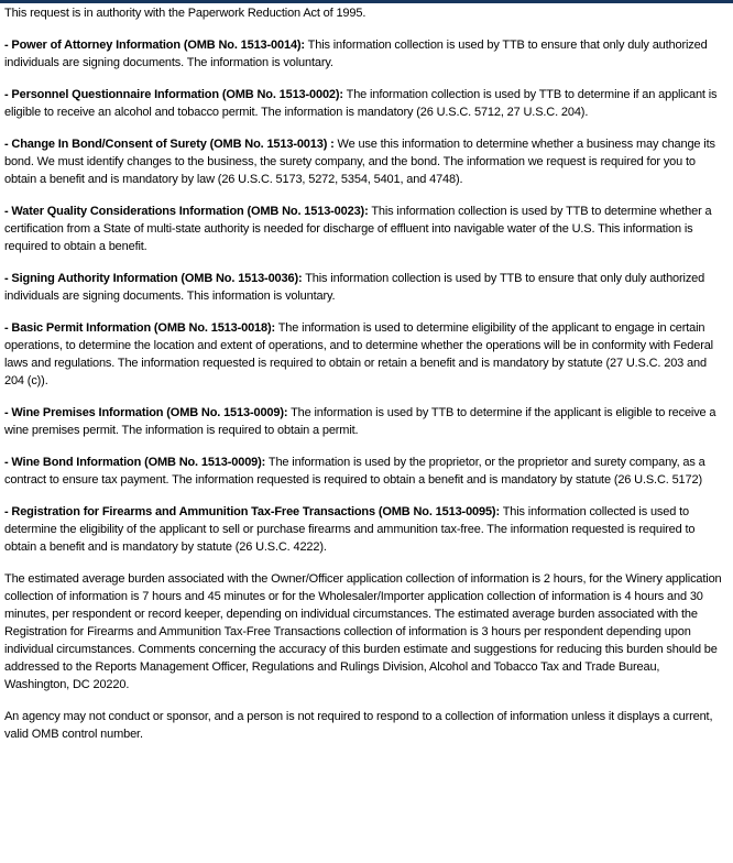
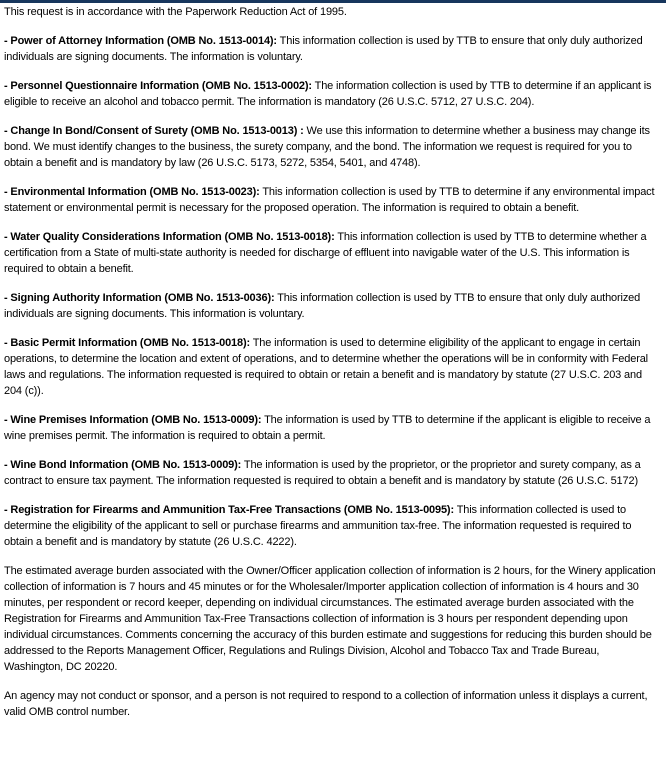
- This request is in authority with the Paperwork Reduction Act of 1995.
+ This request is in accordance with the Paperwork Reduction Act of 1995.
  - Power of Attorney Information (OMB No. 1513-0014): This information collection is used by TTB to ensure that only duly authorized individuals are signing documents. The information is voluntary.
  - Personnel Questionnaire Information (OMB No. 1513-0002): The information collection is used by TTB to determine if an applicant is eligible to receive an alcohol and tobacco permit. The information is mandatory (26 U.S.C. 5712, 27 U.S.C. 204).
  - Change In Bond/Consent of Surety (OMB No. 1513-0013) : We use this information to determine whether a business may change its bond. We must identify changes to the business, the surety company, and the bond. The information we request is required for you to obtain a benefit and is mandatory by law (26 U.S.C. 5173, 5272, 5354, 5401, and 4748).
+ - Environmental Information (OMB No. 1513-0023): This information collection is used by TTB to determine if any environmental impact statement or environmental permit is necessary for the proposed operation. The information is required to obtain a benefit.
- - Water Quality Considerations Information (OMB No. 1513-0023): This information collection is used by TTB to determine whether a certification from a State of multi-state authority is needed for discharge of effluent into navigable water of the U.S. This information is required to obtain a benefit.
+ - Water Quality Considerations Information (OMB No. 1513-0018): This information collection is used by TTB to determine whether a certification from a State of multi-state authority is needed for discharge of effluent into navigable water of the U.S. This information is required to obtain a benefit.
  - Signing Authority Information (OMB No. 1513-0036): This information collection is used by TTB to ensure that only duly authorized individuals are signing documents. This information is voluntary.
  - Basic Permit Information (OMB No. 1513-0018): The information is used to determine eligibility of the applicant to engage in certain operations, to determine the location and extent of operations, and to determine whether the operations will be in conformity with Federal laws and regulations. The information requested is required to obtain or retain a benefit and is mandatory by statute (27 U.S.C. 203 and 204 (c)).
  - Wine Premises Information (OMB No. 1513-0009): The information is used by TTB to determine if the applicant is eligible to receive a wine premises permit. The information is required to obtain a permit.
  - Wine Bond Information (OMB No. 1513-0009): The information is used by the proprietor, or the proprietor and surety company, as a contract to ensure tax payment. The information requested is required to obtain a benefit and is mandatory by statute (26 U.S.C. 5172)
  - Registration for Firearms and Ammunition Tax-Free Transactions (OMB No. 1513-0095): This information collected is used to determine the eligibility of the applicant to sell or purchase firearms and ammunition tax-free. The information requested is required to obtain a benefit and is mandatory by statute (26 U.S.C. 4222).
  The estimated average burden associated with the Owner/Officer application collection of information is 2 hours, for the Winery application collection of information is 7 hours and 45 minutes or for the Wholesaler/Importer application collection of information is 4 hours and 30 minutes, per respondent or record keeper, depending on individual circumstances. The estimated average burden associated with the Registration for Firearms and Ammunition Tax-Free Transactions collection of information is 3 hours per respondent depending upon individual circumstances. Comments concerning the accuracy of this burden estimate and suggestions for reducing this burden should be addressed to the Reports Management Officer, Regulations and Rulings Division, Alcohol and Tobacco Tax and Trade Bureau, Washington, DC 20220.
  An agency may not conduct or sponsor, and a person is not required to respond to a collection of information unless it displays a current, valid OMB control number.
